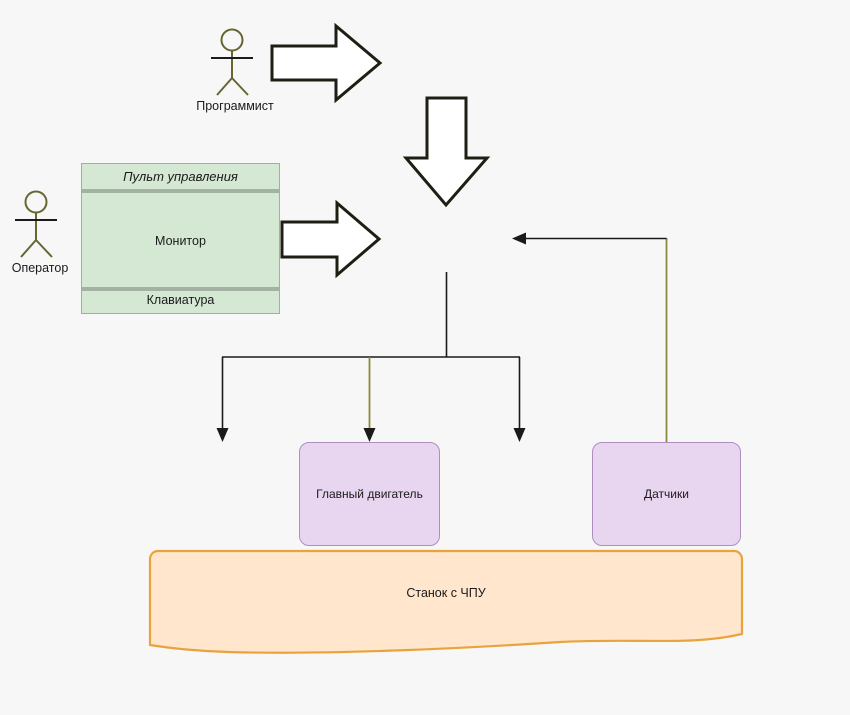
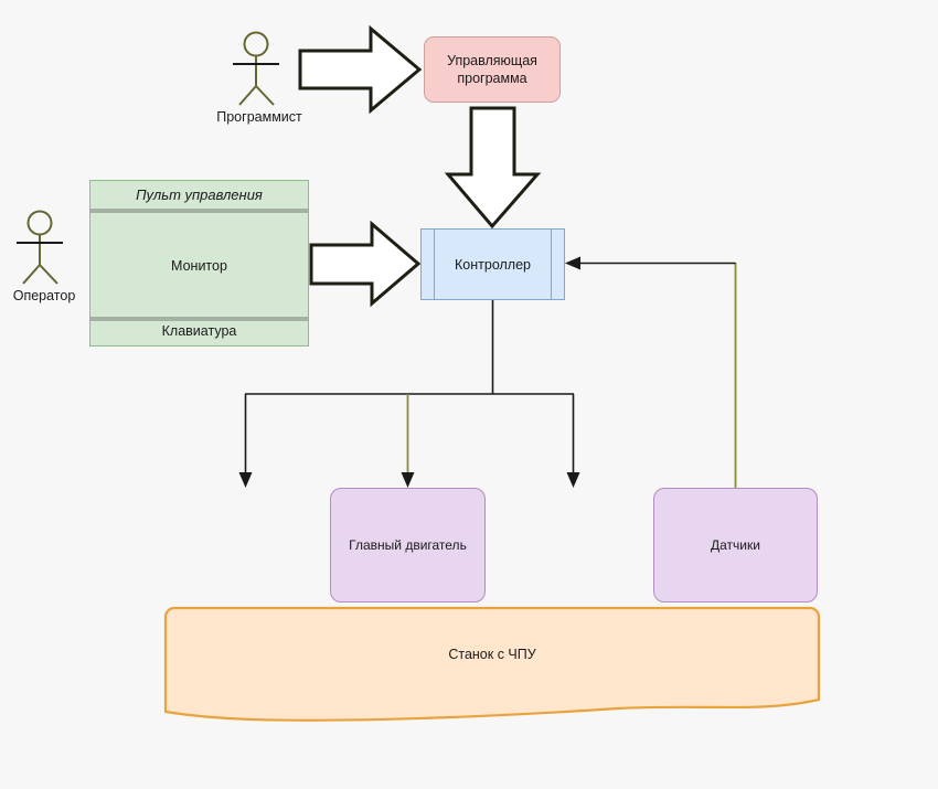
+ Управляющая
+ программа
+ Контроллер
  Пульт управления
  Монитор
  Клавиатура
  Главный двигатель
  Датчики
  Станок с ЧПУ
  Программист
  Оператор
